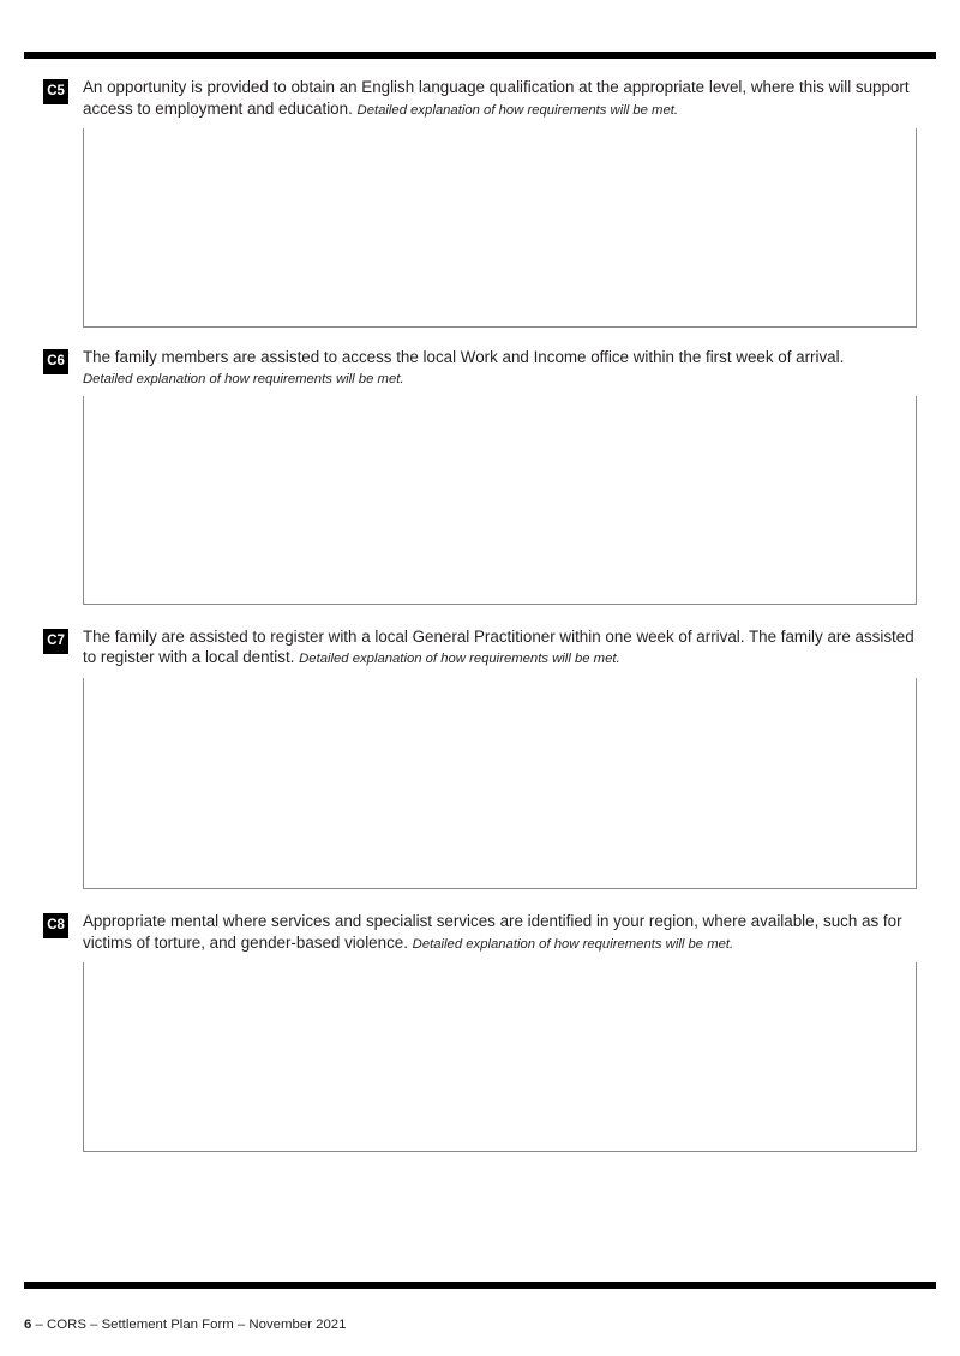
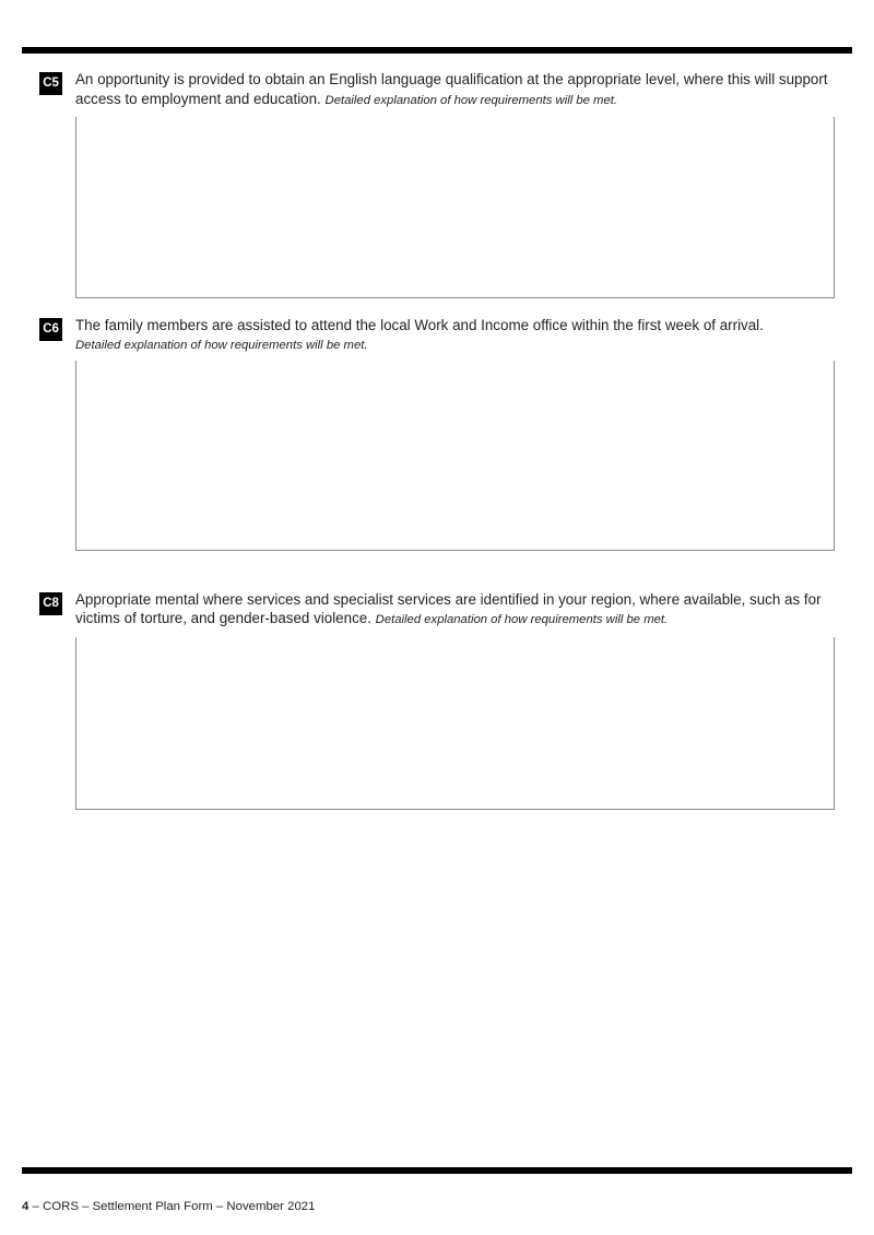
  C5
  An opportunity is provided to obtain an English language qualification at the appropriate level, where this will support access to employment and education. Detailed explanation of how requirements will be met.
  C6
- The family members are assisted to access the local Work and Income office within the first week of arrival.
+ The family members are assisted to attend the local Work and Income office within the first week of arrival.
  Detailed explanation of how requirements will be met.
- C7
- The family are assisted to register with a local General Practitioner within one week of arrival. The family are assisted to register with a local dentist. Detailed explanation of how requirements will be met.
  C8
  Appropriate mental where services and specialist services are identified in your region, where available, such as for victims of torture, and gender-based violence. Detailed explanation of how requirements will be met.
- 6 – CORS – Settlement Plan Form – November 2021
+ 4 – CORS – Settlement Plan Form – November 2021
